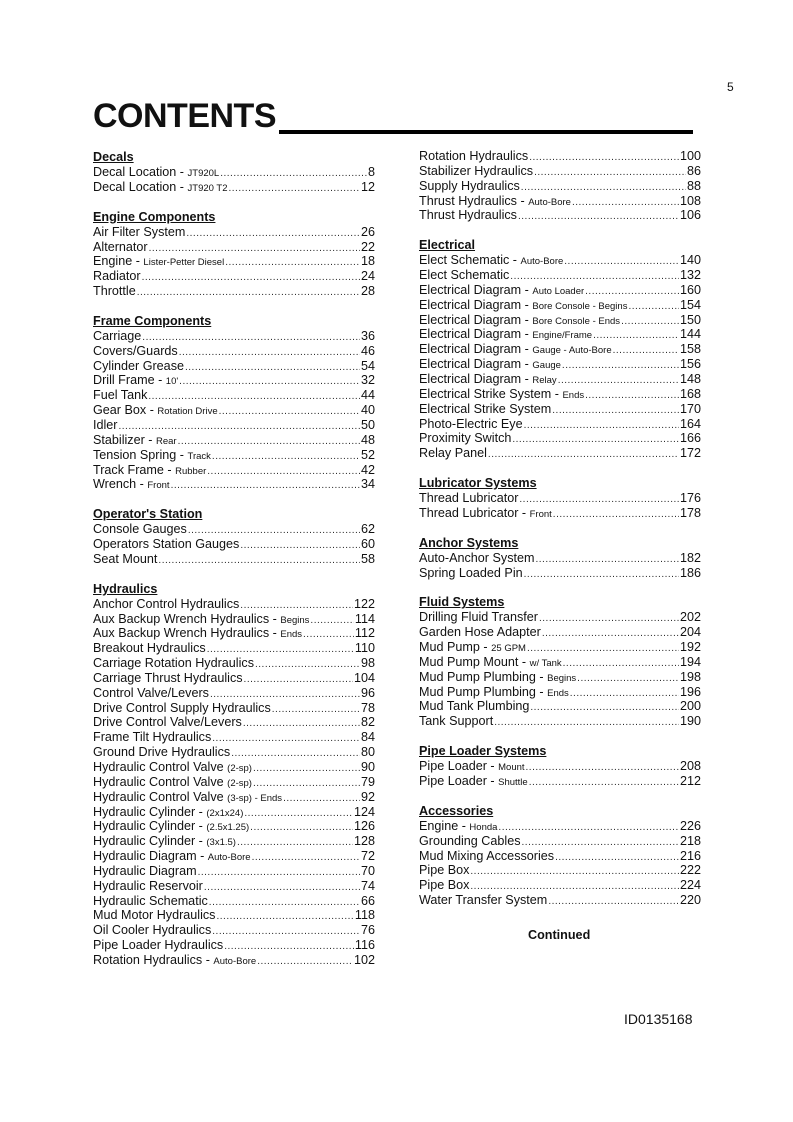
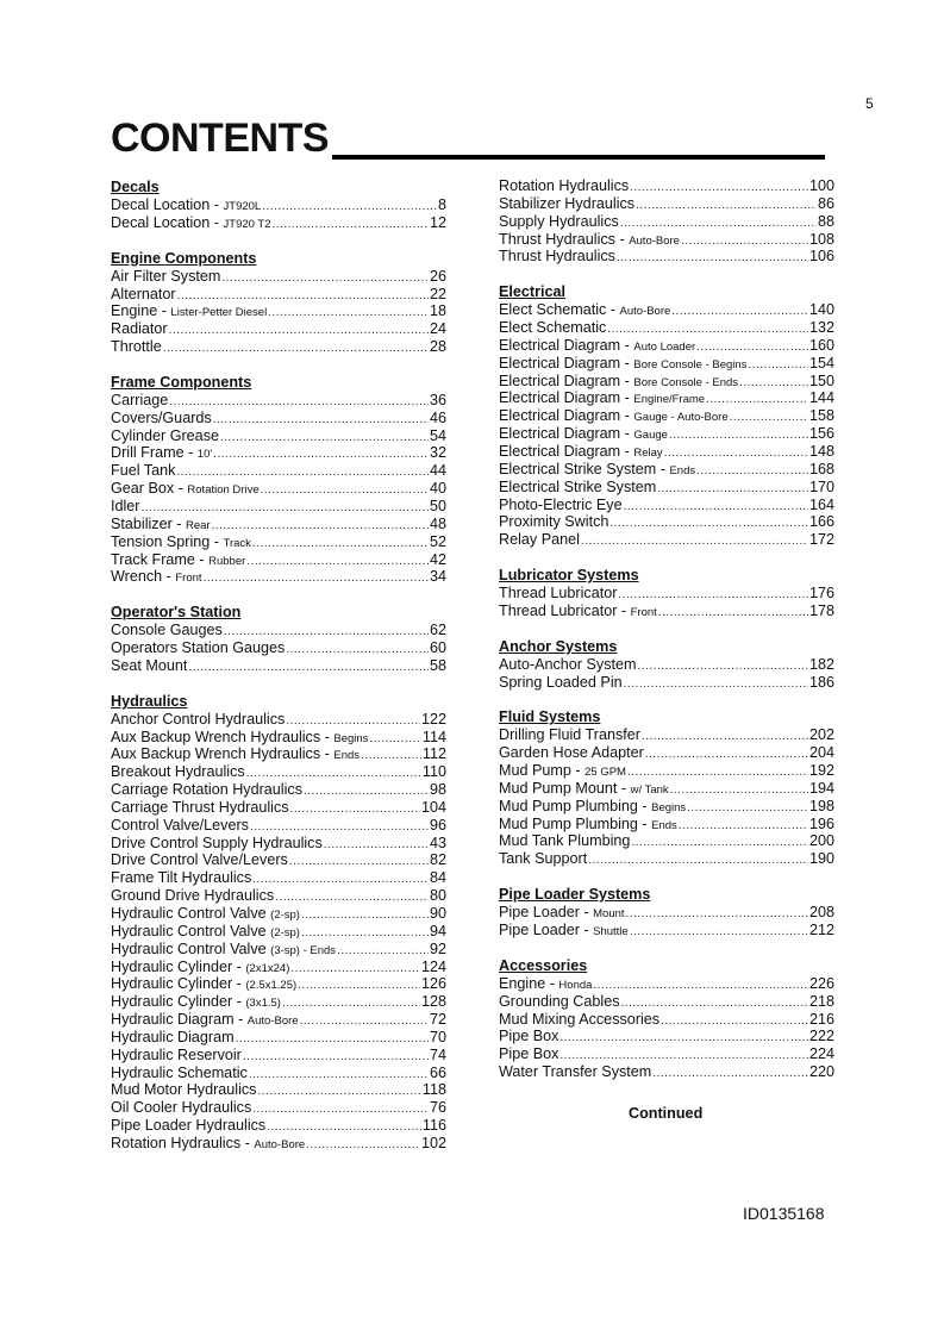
  5
  CONTENTS
  Decals
  Decal Location - JT920L
  8
  Decal Location - JT920 T2
  12
  Engine Components
  Air Filter System
  26
  Alternator
  22
  Engine - Lister-Petter Diesel
  18
  Radiator
  24
  Throttle
  28
  Frame Components
  Carriage
  36
  Covers/Guards
  46
  Cylinder Grease
  54
  Drill Frame - 10'
  32
  Fuel Tank
  44
  Gear Box - Rotation Drive
  40
  Idler
  50
  Stabilizer - Rear
  48
  Tension Spring - Track
  52
  Track Frame - Rubber
  42
  Wrench - Front
  34
  Operator's Station
  Console Gauges
  62
  Operators Station Gauges
  60
  Seat Mount
  58
  Hydraulics
  Anchor Control Hydraulics
  122
  Aux Backup Wrench Hydraulics - Begins
  114
  Aux Backup Wrench Hydraulics - Ends
  112
  Breakout Hydraulics
  110
  Carriage Rotation Hydraulics
  98
  Carriage Thrust Hydraulics
  104
  Control Valve/Levers
  96
  Drive Control Supply Hydraulics
- 78
+ 43
  Drive Control Valve/Levers
  82
  Frame Tilt Hydraulics
  84
  Ground Drive Hydraulics
  80
  Hydraulic Control Valve (2-sp)
  90
  Hydraulic Control Valve (2-sp)
- 79
+ 94
  Hydraulic Control Valve (3-sp) - Ends
  92
  Hydraulic Cylinder - (2x1x24)
  124
  Hydraulic Cylinder - (2.5x1.25)
  126
  Hydraulic Cylinder - (3x1.5)
  128
  Hydraulic Diagram - Auto-Bore
  72
  Hydraulic Diagram
  70
  Hydraulic Reservoir
  74
  Hydraulic Schematic
  66
  Mud Motor Hydraulics
  118
  Oil Cooler Hydraulics
  76
  Pipe Loader Hydraulics
  116
  Rotation Hydraulics - Auto-Bore
  102
  Rotation Hydraulics
  100
  Stabilizer Hydraulics
  86
  Supply Hydraulics
  88
  Thrust Hydraulics - Auto-Bore
  108
  Thrust Hydraulics
  106
  Electrical
  Elect Schematic - Auto-Bore
  140
  Elect Schematic
  132
  Electrical Diagram - Auto Loader
  160
  Electrical Diagram - Bore Console - Begins
  154
  Electrical Diagram - Bore Console - Ends
  150
  Electrical Diagram - Engine/Frame
  144
  Electrical Diagram - Gauge - Auto-Bore
  158
  Electrical Diagram - Gauge
  156
  Electrical Diagram - Relay
  148
  Electrical Strike System - Ends
  168
  Electrical Strike System
  170
  Photo-Electric Eye
  164
  Proximity Switch
  166
  Relay Panel
  172
  Lubricator Systems
  Thread Lubricator
  176
  Thread Lubricator - Front
  178
  Anchor Systems
  Auto-Anchor System
  182
  Spring Loaded Pin
  186
  Fluid Systems
  Drilling Fluid Transfer
  202
  Garden Hose Adapter
  204
  Mud Pump - 25 GPM
  192
  Mud Pump Mount - w/ Tank
  194
  Mud Pump Plumbing - Begins
  198
  Mud Pump Plumbing - Ends
  196
  Mud Tank Plumbing
  200
  Tank Support
  190
  Pipe Loader Systems
  Pipe Loader - Mount
  208
  Pipe Loader - Shuttle
  212
  Accessories
  Engine - Honda
  226
  Grounding Cables
  218
  Mud Mixing Accessories
  216
  Pipe Box
  222
  Pipe Box
  224
  Water Transfer System
  220
  Continued
  ID0135168
